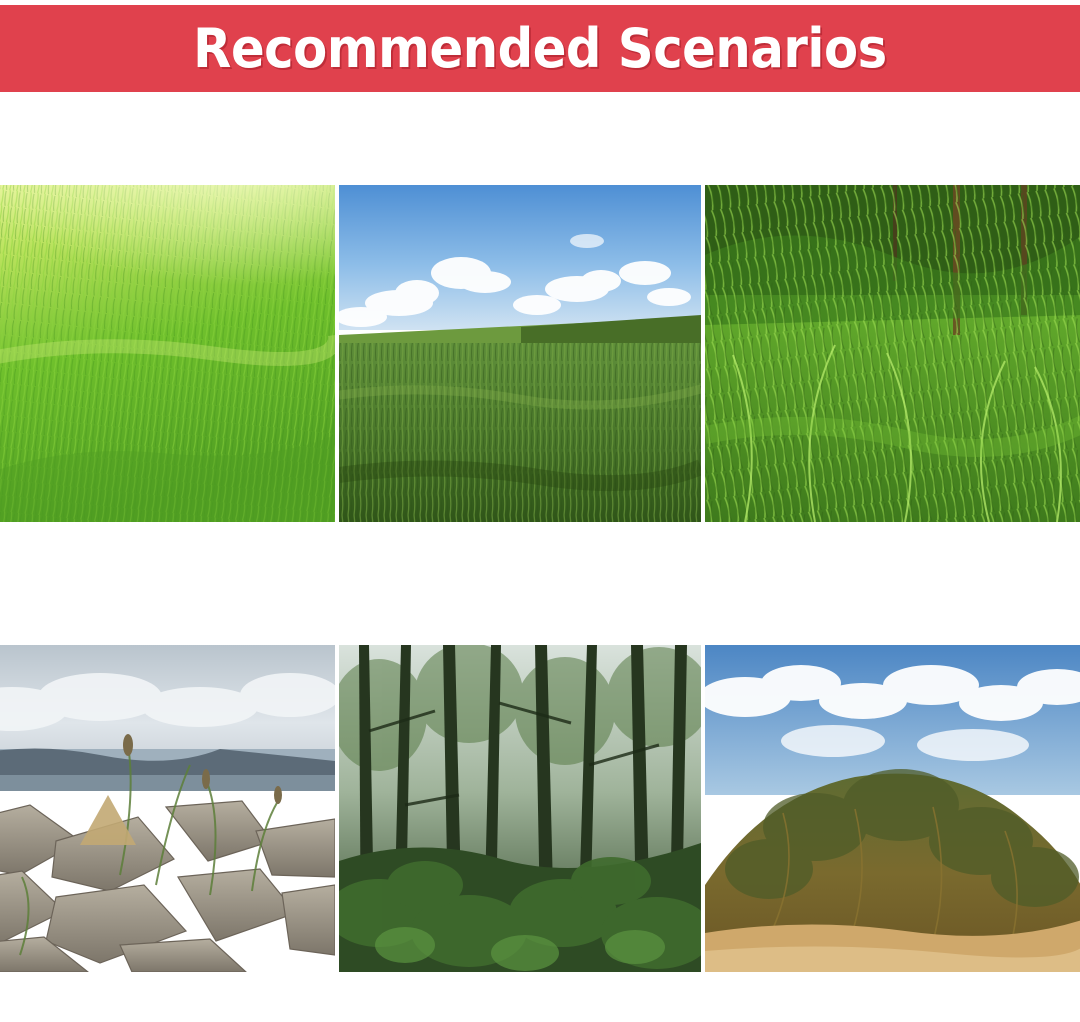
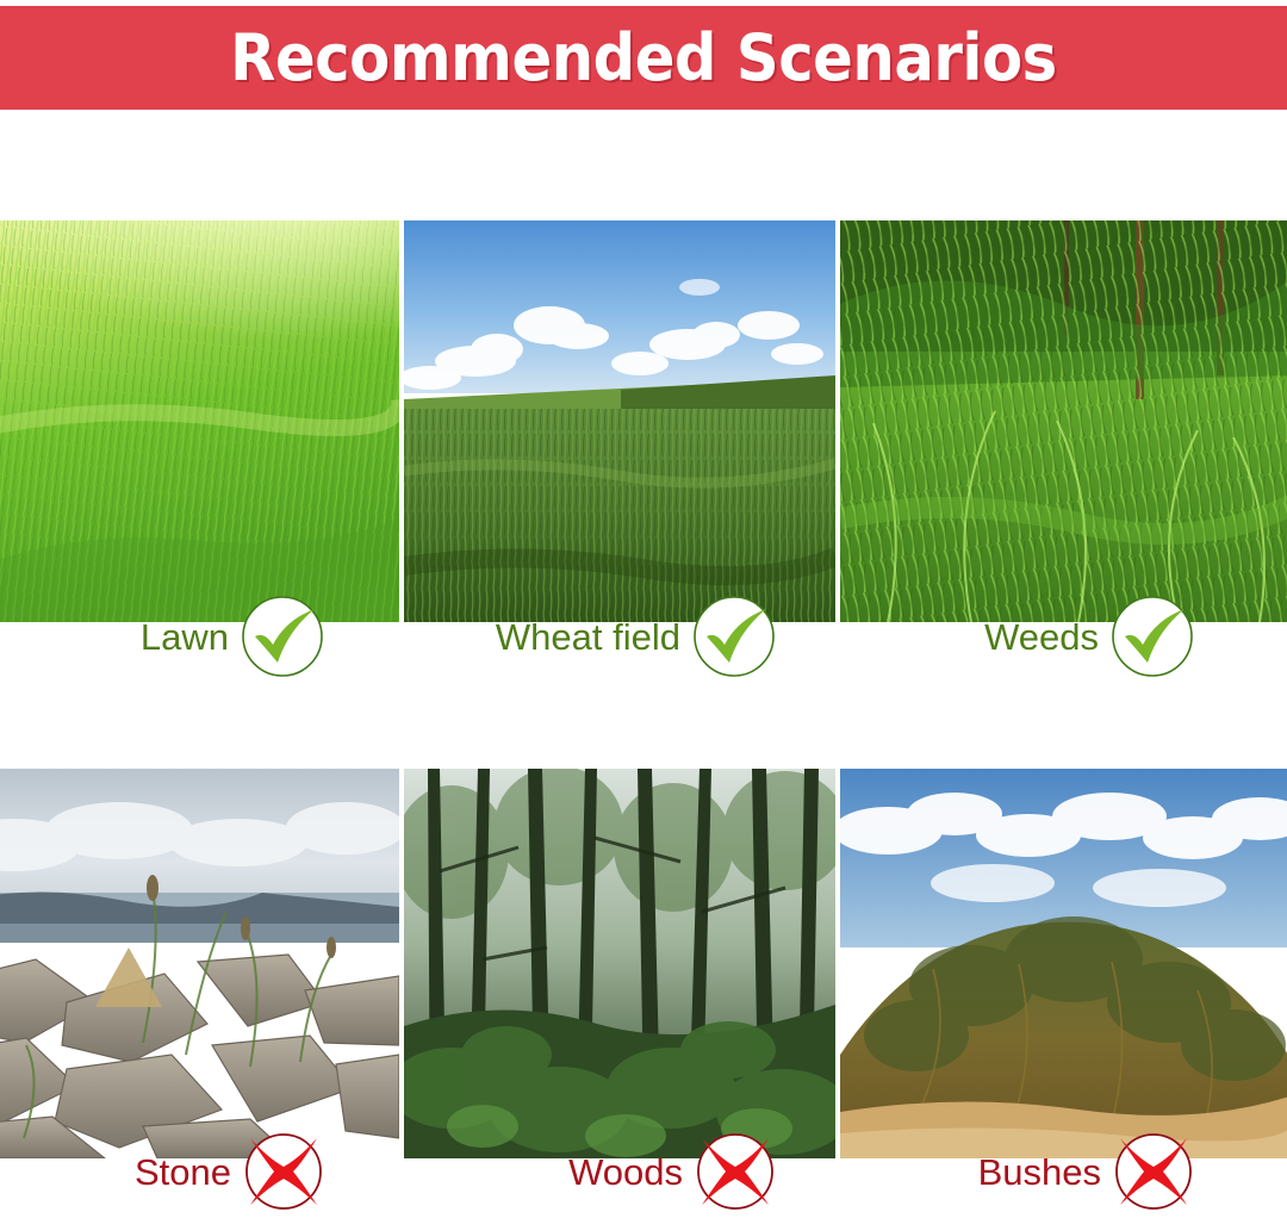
  Recommended Scenarios
+ Lawn
+ Wheat field
+ Weeds
+ Stone
+ Woods
+ Bushes
